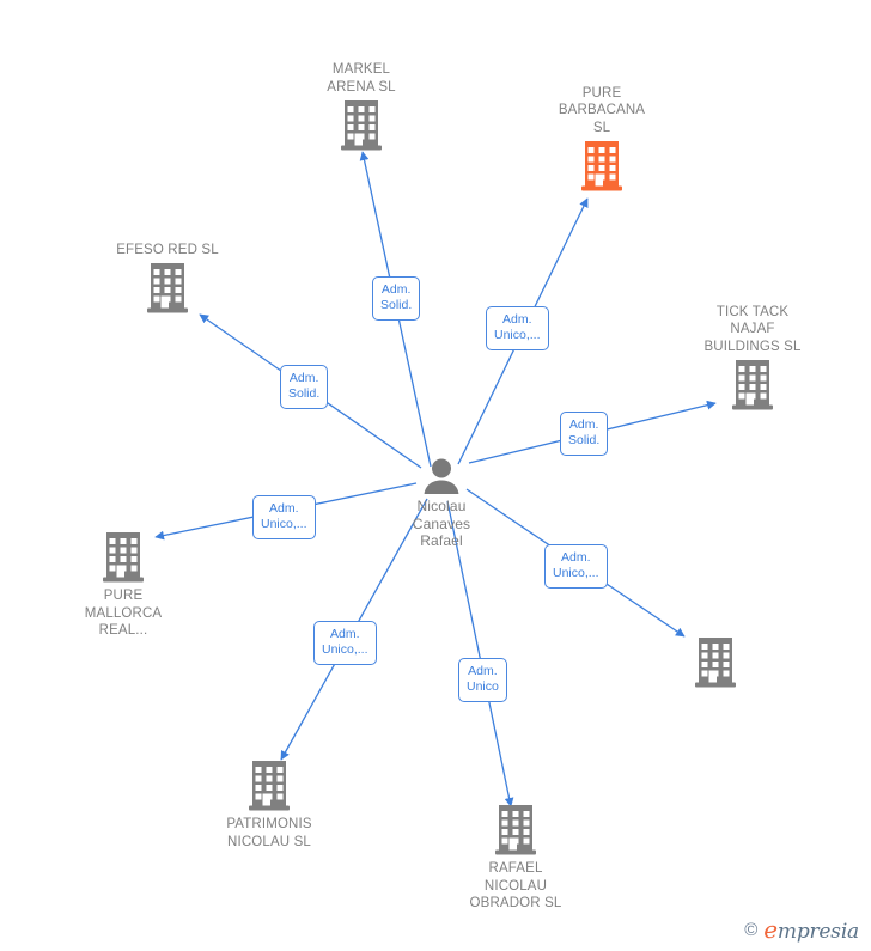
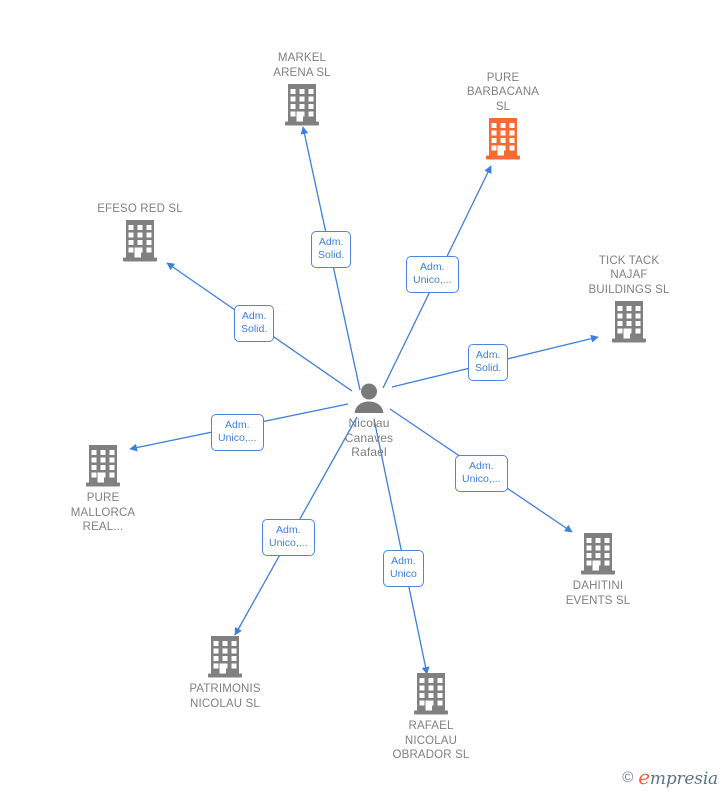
  Nicolau
  Canaves
  Rafael
  MARKEL
  ARENA SL
  PURE
  BARBACANA
  SL
  EFESO RED SL
  TICK TACK
  NAJAF
  BUILDINGS SL
  PURE
  MALLORCA
  REAL...
+ DAHITINI
+ EVENTS SL
  PATRIMONIS
  NICOLAU SL
  RAFAEL
  NICOLAU
  OBRADOR SL
  Adm.
  Solid.
  Adm.
  Unico,...
  Adm.
  Solid.
  Adm.
  Solid.
  Adm.
  Unico,...
  Adm.
  Unico,...
  Adm.
  Unico,...
  Adm.
  Unico
  ©
  empresia
